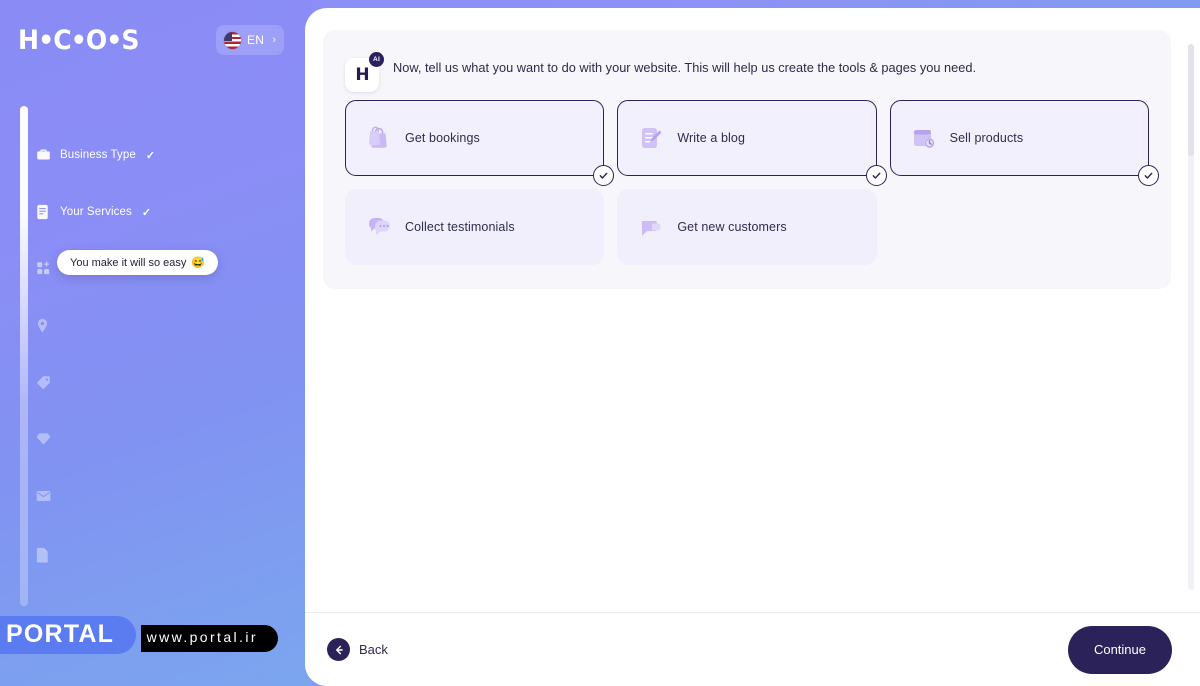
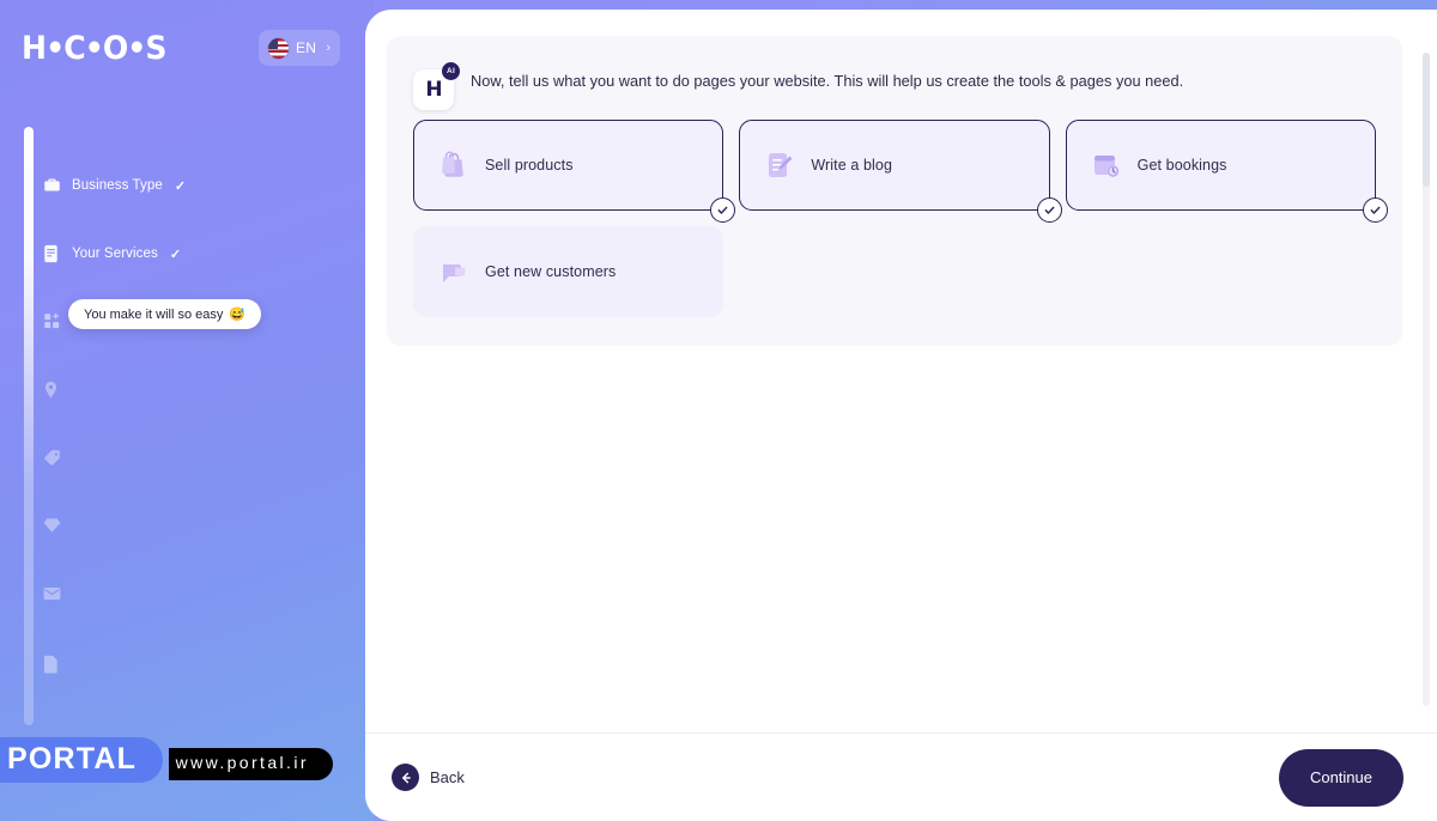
  H•C•O•S
  EN
  ›
  Business Type
  ✓
  Your Services
  ✓
  You make it will so easy
  😅
  H
- Now, tell us what you want to do with your website. This will help us create the tools & pages you need.
+ Now, tell us what you want to do pages your website. This will help us create the tools & pages you need.
- Get bookings
+ Sell products
  Write a blog
- Sell products
+ Get bookings
- Collect testimonials
  Get new customers
  Back
  Continue
  PORTAL www.portal.ir
